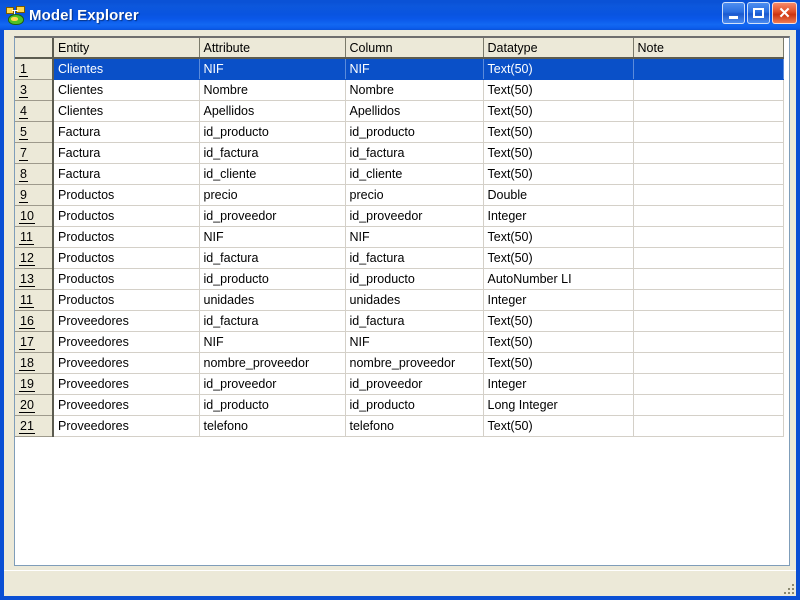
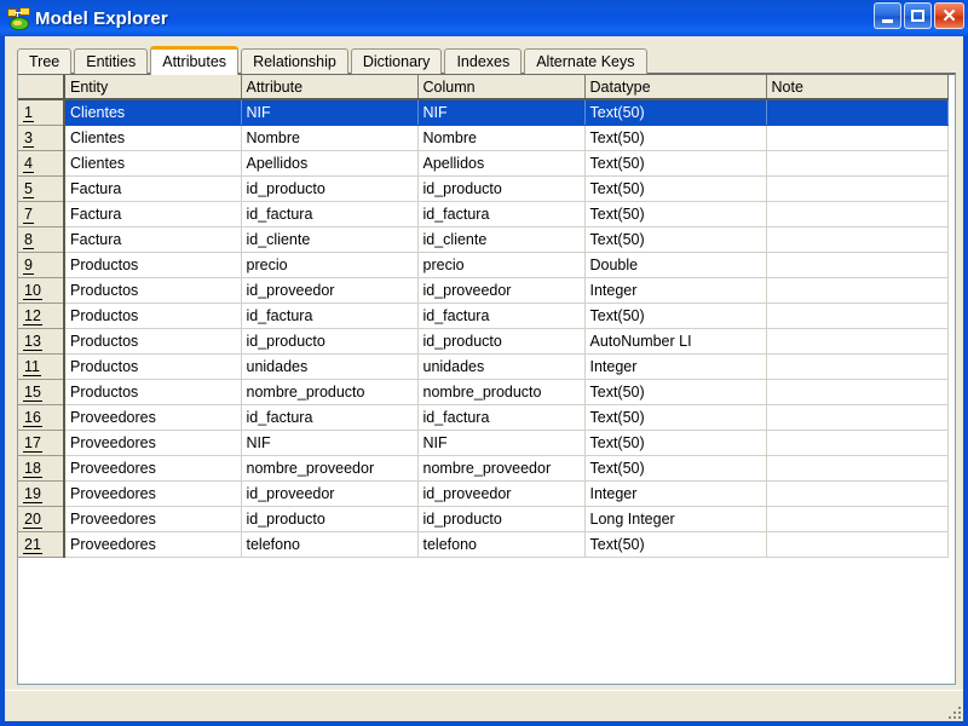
  Model Explorer
  ✕
+ Tree
+ Entities
+ Attributes
+ Relationship
+ Dictionary
+ Indexes
+ Alternate Keys
  	Entity	Attribute	Column	Datatype	Note
  1	Clientes	NIF	NIF	Text(50)
  3	Clientes	Nombre	Nombre	Text(50)
  4	Clientes	Apellidos	Apellidos	Text(50)
  5	Factura	id_producto	id_producto	Text(50)
  7	Factura	id_factura	id_factura	Text(50)
  8	Factura	id_cliente	id_cliente	Text(50)
  9	Productos	precio	precio	Double
  10	Productos	id_proveedor	id_proveedor	Integer
- 11	Productos	NIF	NIF	Text(50)
  12	Productos	id_factura	id_factura	Text(50)
  13	Productos	id_producto	id_producto	AutoNumber LI
  11	Productos	unidades	unidades	Integer
+ 15	Productos	nombre_producto	nombre_producto	Text(50)
  16	Proveedores	id_factura	id_factura	Text(50)
  17	Proveedores	NIF	NIF	Text(50)
  18	Proveedores	nombre_proveedor	nombre_proveedor	Text(50)
  19	Proveedores	id_proveedor	id_proveedor	Integer
  20	Proveedores	id_producto	id_producto	Long Integer
  21	Proveedores	telefono	telefono	Text(50)
